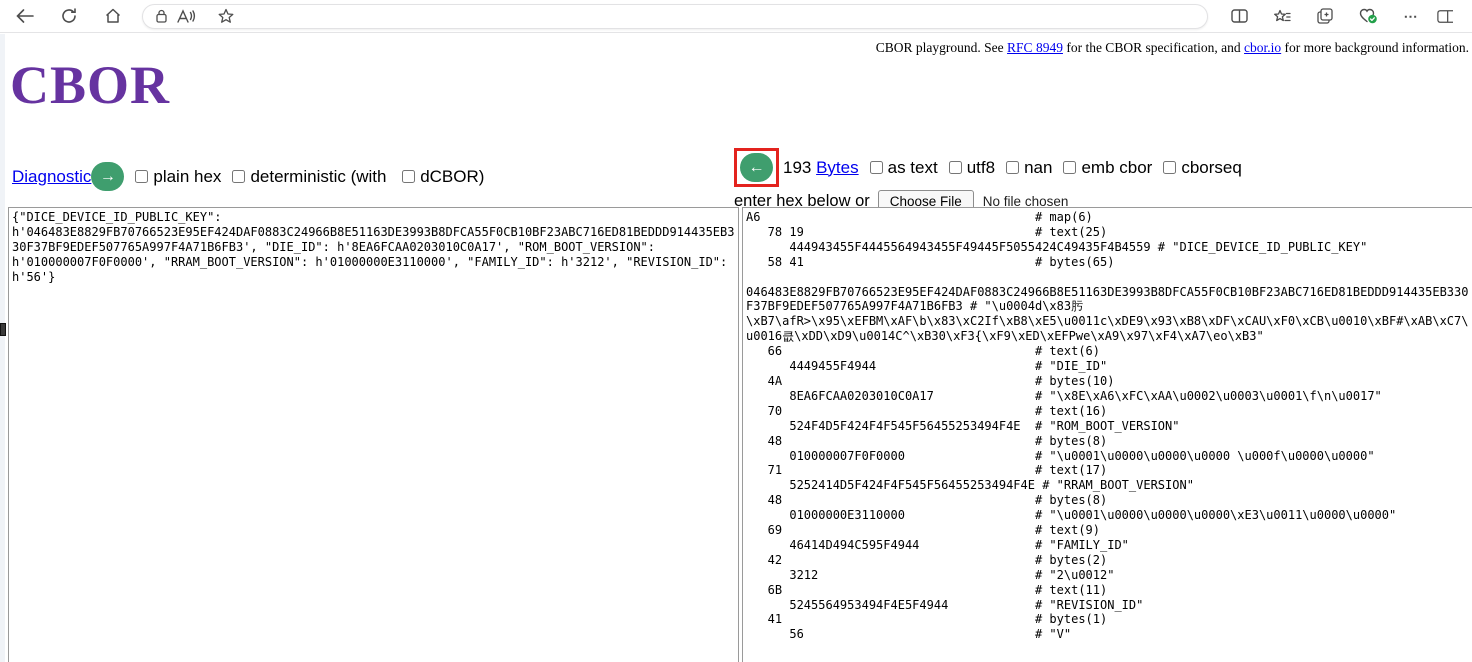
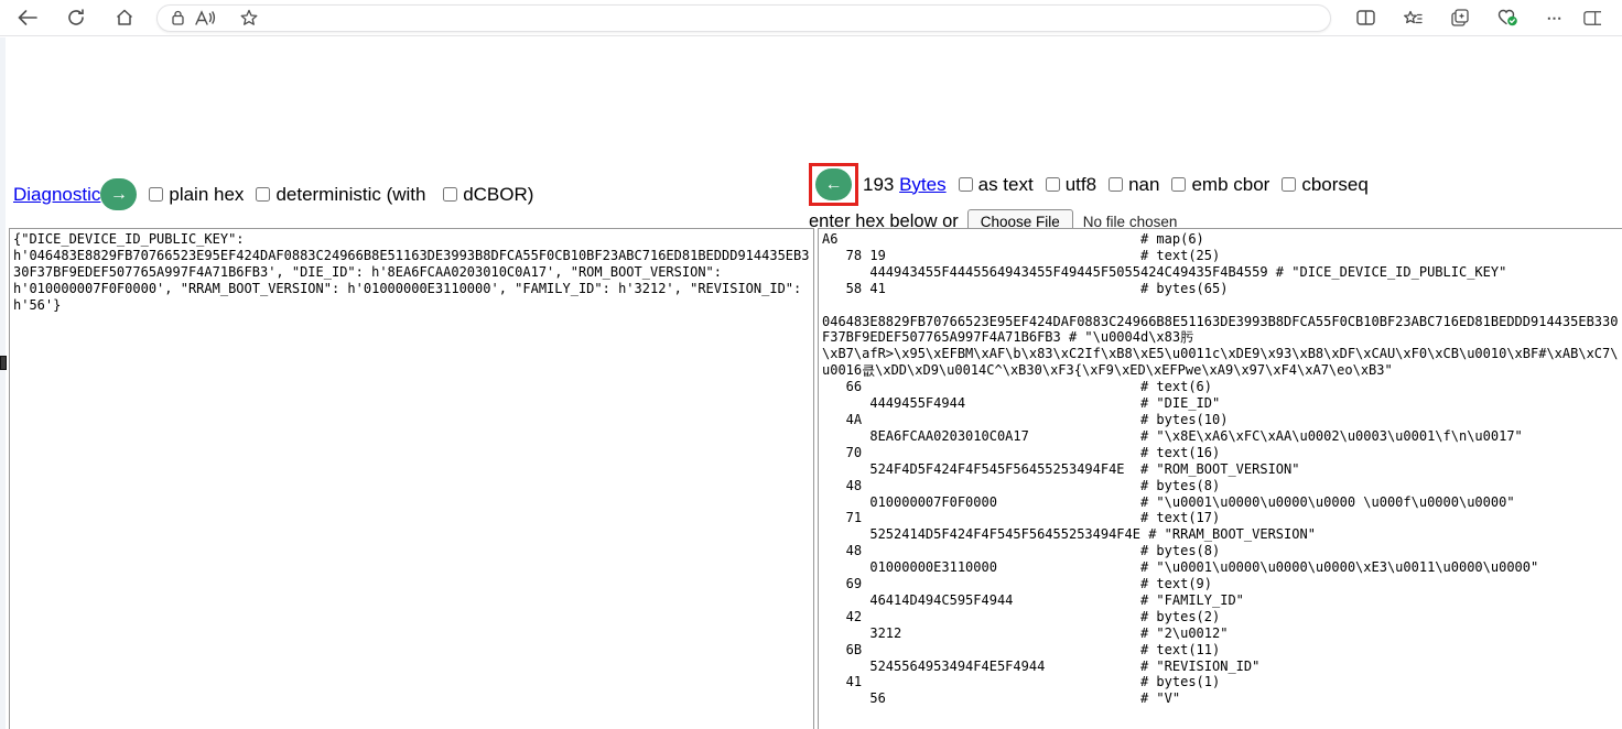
  ⋯
- CBOR playground. See RFC 8949 for the CBOR specification, and cbor.io for more background information.
- CBOR
  Diagnostic
  →
  plain hex
  deterministic (with
  dCBOR)
  ←
  193
  Bytes
  as text
  utf8
  nan
  emb cbor
  cborseq
  enter hex below or
  Choose File
  No file chosen
  {"DICE_DEVICE_ID_PUBLIC_KEY":
  h'046483E8829FB70766523E95EF424DAF0883C24966B8E51163DE3993B8DFCA55F0CB10BF23ABC716ED81BEDDD914435EB3
  30F37BF9EDEF507765A997F4A71B6FB3', "DIE_ID": h'8EA6FCAA0203010C0A17', "ROM_BOOT_VERSION":
  h'010000007F0F0000', "RRAM_BOOT_VERSION": h'01000000E3110000', "FAMILY_ID": h'3212', "REVISION_ID":
  h'56'}
  A6 # map(6)
  78 19 # text(25)
  444943455F4445564943455F49445F5055424C49435F4B4559 # "DICE_DEVICE_ID_PUBLIC_KEY"
  58 41 # bytes(65)
  046483E8829FB70766523E95EF424DAF0883C24966B8E51163DE3993B8DFCA55F0CB10BF23ABC716ED81BEDDD914435EB330
  F37BF9EDEF507765A997F4A71B6FB3 # "\u0004d\x83肟
  \xB7\afR>\x95\xEFBM\xAF\b\x83\xC2If\xB8\xE5\u0011c\xDE9\x93\xB8\xDF\xCAU\xF0\xCB\u0010\xBF#\xAB\xC7\
  u0016큾\xDD\xD9\u0014C^\xB30\xF3{\xF9\xED\xEFPwe\xA9\x97\xF4\xA7\eo\xB3"
  66 # text(6)
  4449455F4944 # "DIE_ID"
  4A # bytes(10)
  8EA6FCAA0203010C0A17 # "\x8E\xA6\xFC\xAA\u0002\u0003\u0001\f\n\u0017"
  70 # text(16)
  524F4D5F424F4F545F56455253494F4E # "ROM_BOOT_VERSION"
  48 # bytes(8)
  010000007F0F0000 # "\u0001\u0000\u0000\u0000 \u000f\u0000\u0000"
  71 # text(17)
  5252414D5F424F4F545F56455253494F4E # "RRAM_BOOT_VERSION"
  48 # bytes(8)
  01000000E3110000 # "\u0001\u0000\u0000\u0000\xE3\u0011\u0000\u0000"
  69 # text(9)
  46414D494C595F4944 # "FAMILY_ID"
  42 # bytes(2)
  3212 # "2\u0012"
  6B # text(11)
  5245564953494F4E5F4944 # "REVISION_ID"
  41 # bytes(1)
  56 # "V"
